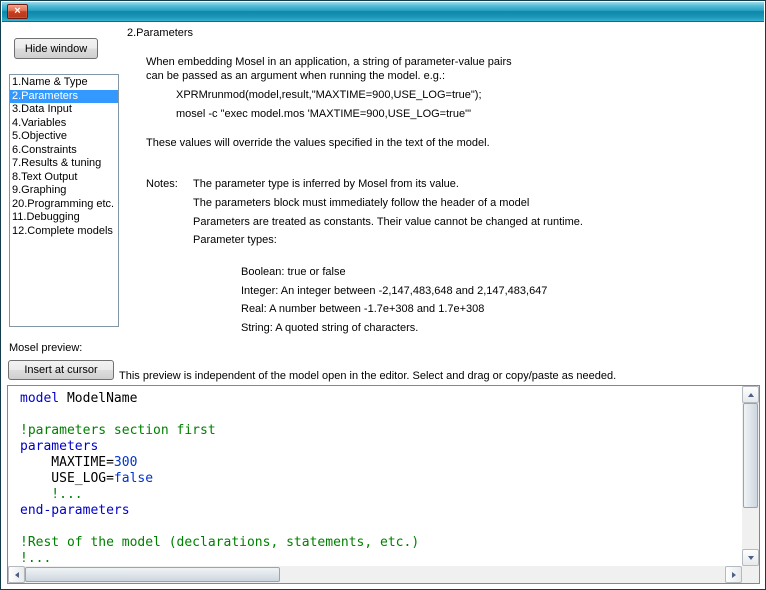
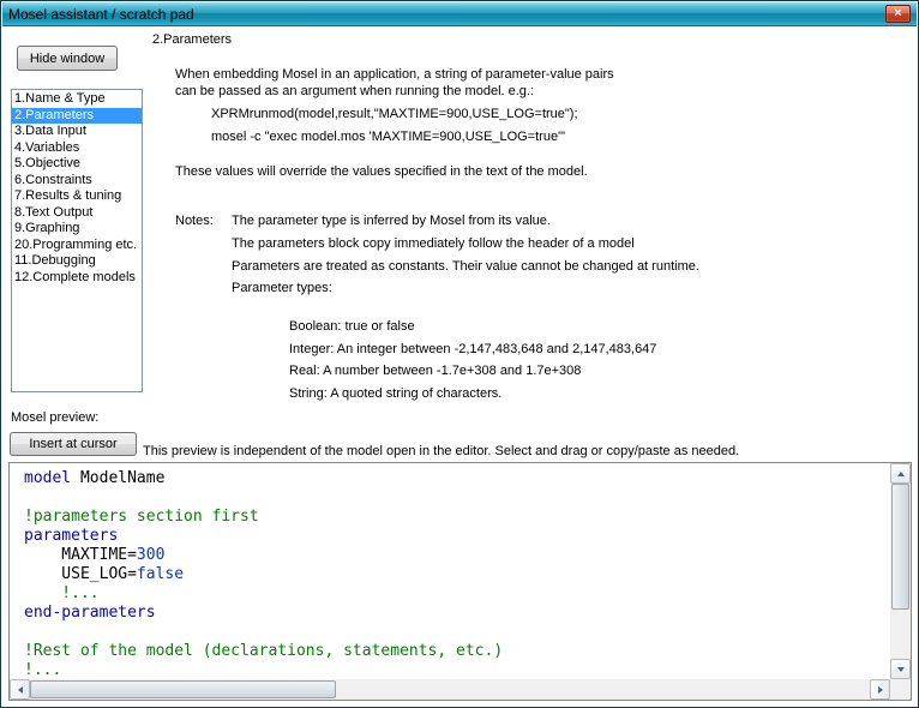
+ Mosel assistant / scratch pad
  ×
  2.Parameters
  Hide window
  1.Name & Type
  2.Parameters
  3.Data Input
  4.Variables
  5.Objective
  6.Constraints
  7.Results & tuning
  8.Text Output
  9.Graphing
  20.Programming etc.
  11.Debugging
  12.Complete models
  Mosel preview:
  Insert at cursor
  This preview is independent of the model open in the editor. Select and drag or copy/paste as needed.
  When embedding Mosel in an application, a string of parameter-value pairs
  can be passed as an argument when running the model. e.g.:
  XPRMrunmod(model,result,"MAXTIME=900,USE_LOG=true");
  mosel -c "exec model.mos 'MAXTIME=900,USE_LOG=true'"
  These values will override the values specified in the text of the model.
  Notes:
  The parameter type is inferred by Mosel from its value.
- The parameters block must immediately follow the header of a model
+ The parameters block copy immediately follow the header of a model
  Parameters are treated as constants. Their value cannot be changed at runtime.
  Parameter types:
  Boolean: true or false
  Integer: An integer between -2,147,483,648 and 2,147,483,647
  Real: A number between -1.7e+308 and 1.7e+308
  String: A quoted string of characters.
  model ModelName
  !parameters section first
  parameters
  MAXTIME=300
  USE_LOG=false
  !...
  end-parameters
  !Rest of the model (declarations, statements, etc.)
  !...
